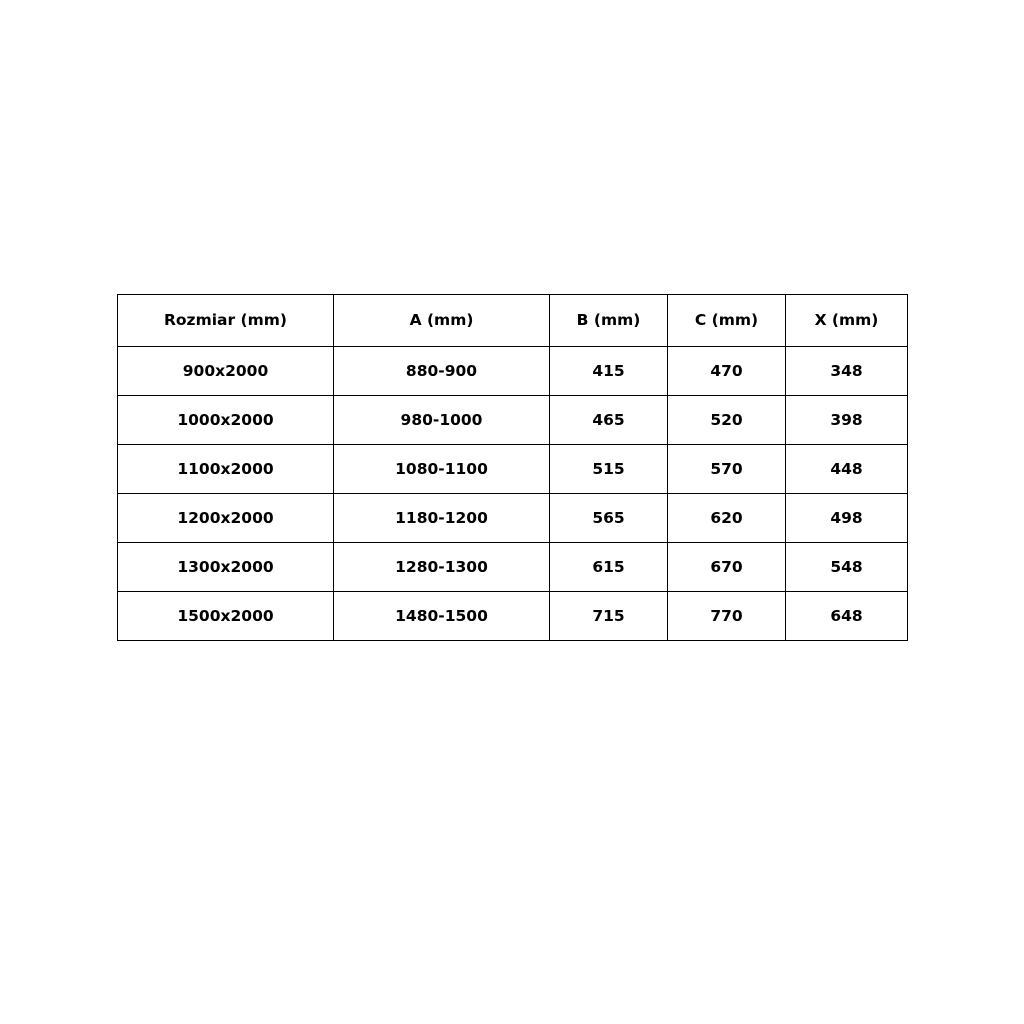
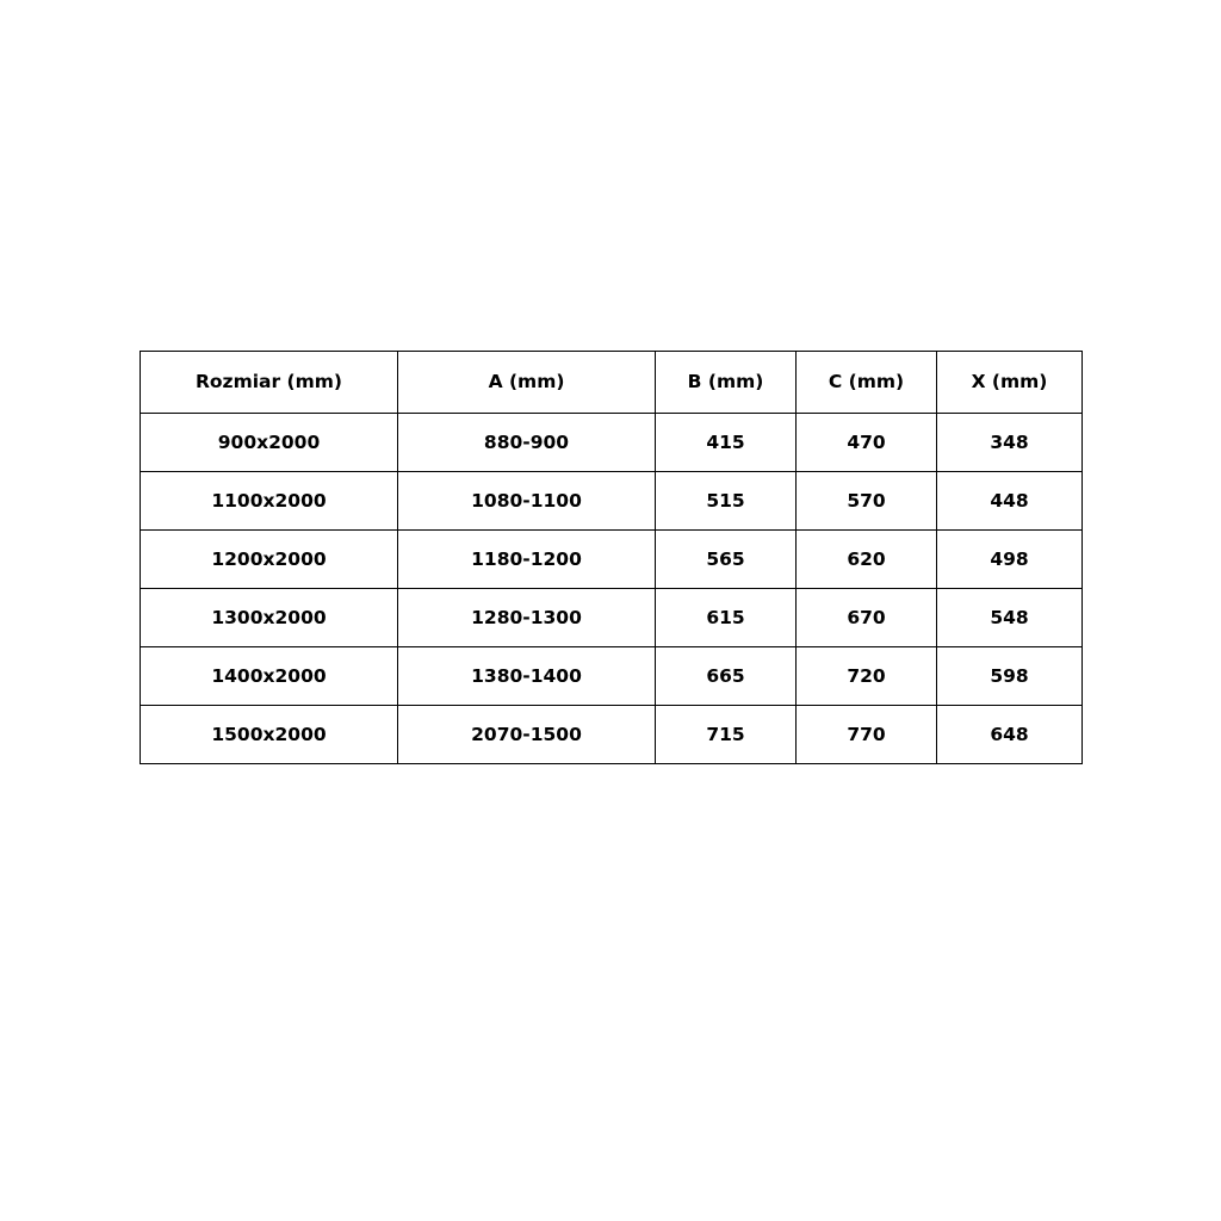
  Rozmiar (mm)	A (mm)	B (mm)	C (mm)	X (mm)
  900x2000	880-900	415	470	348
- 1000x2000	980-1000	465	520	398
  1100x2000	1080-1100	515	570	448
  1200x2000	1180-1200	565	620	498
  1300x2000	1280-1300	615	670	548
+ 1400x2000	1380-1400	665	720	598
- 1500x2000	1480-1500	715	770	648
+ 1500x2000	2070-1500	715	770	648
